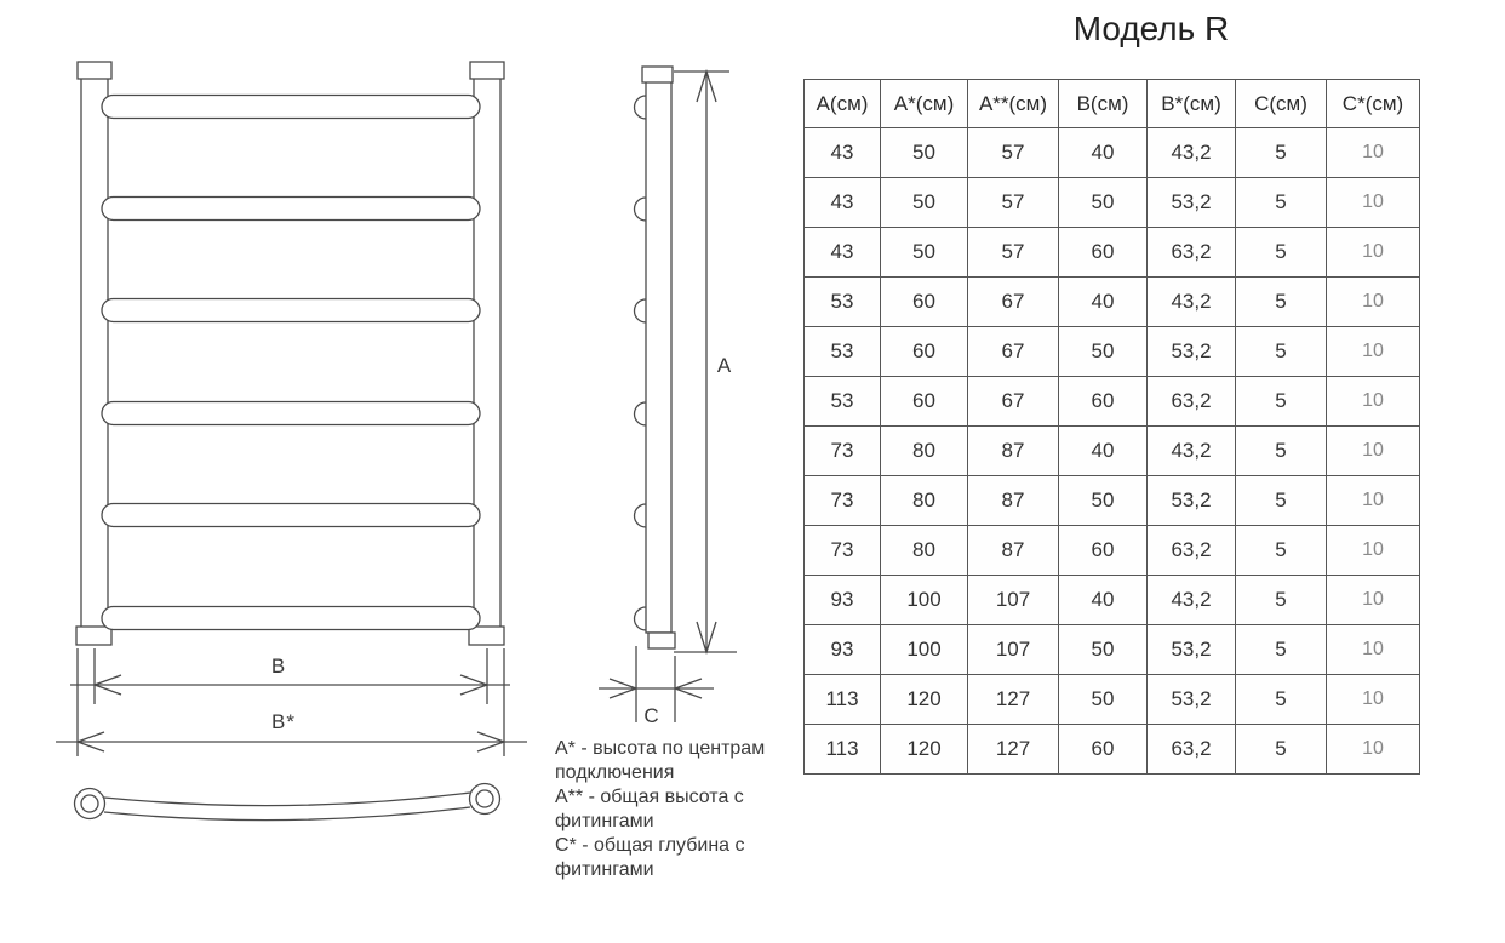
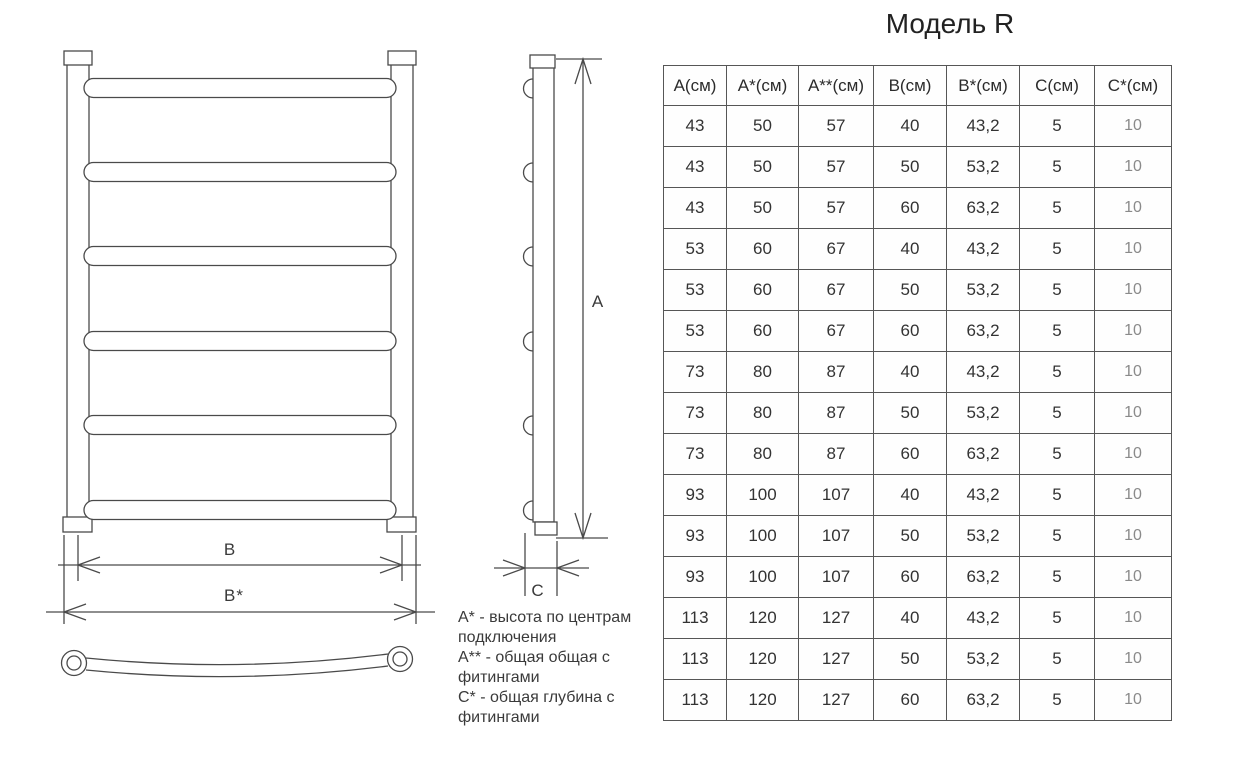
  B
  B*
  A
  C
  А* - высота по центрам подключения
- А** - общая высота с фитингами
+ А** - общая общая с фитингами
  С* - общая глубина с фитингами
  Модель R
  А(см)	А*(см)	А**(см)	В(см)	В*(см)	С(см)	С*(см)
  43	50	57	40	43,2	5	10
  43	50	57	50	53,2	5	10
  43	50	57	60	63,2	5	10
  53	60	67	40	43,2	5	10
  53	60	67	50	53,2	5	10
  53	60	67	60	63,2	5	10
  73	80	87	40	43,2	5	10
  73	80	87	50	53,2	5	10
  73	80	87	60	63,2	5	10
  93	100	107	40	43,2	5	10
  93	100	107	50	53,2	5	10
+ 93	100	107	60	63,2	5	10
+ 113	120	127	40	43,2	5	10
  113	120	127	50	53,2	5	10
  113	120	127	60	63,2	5	10
